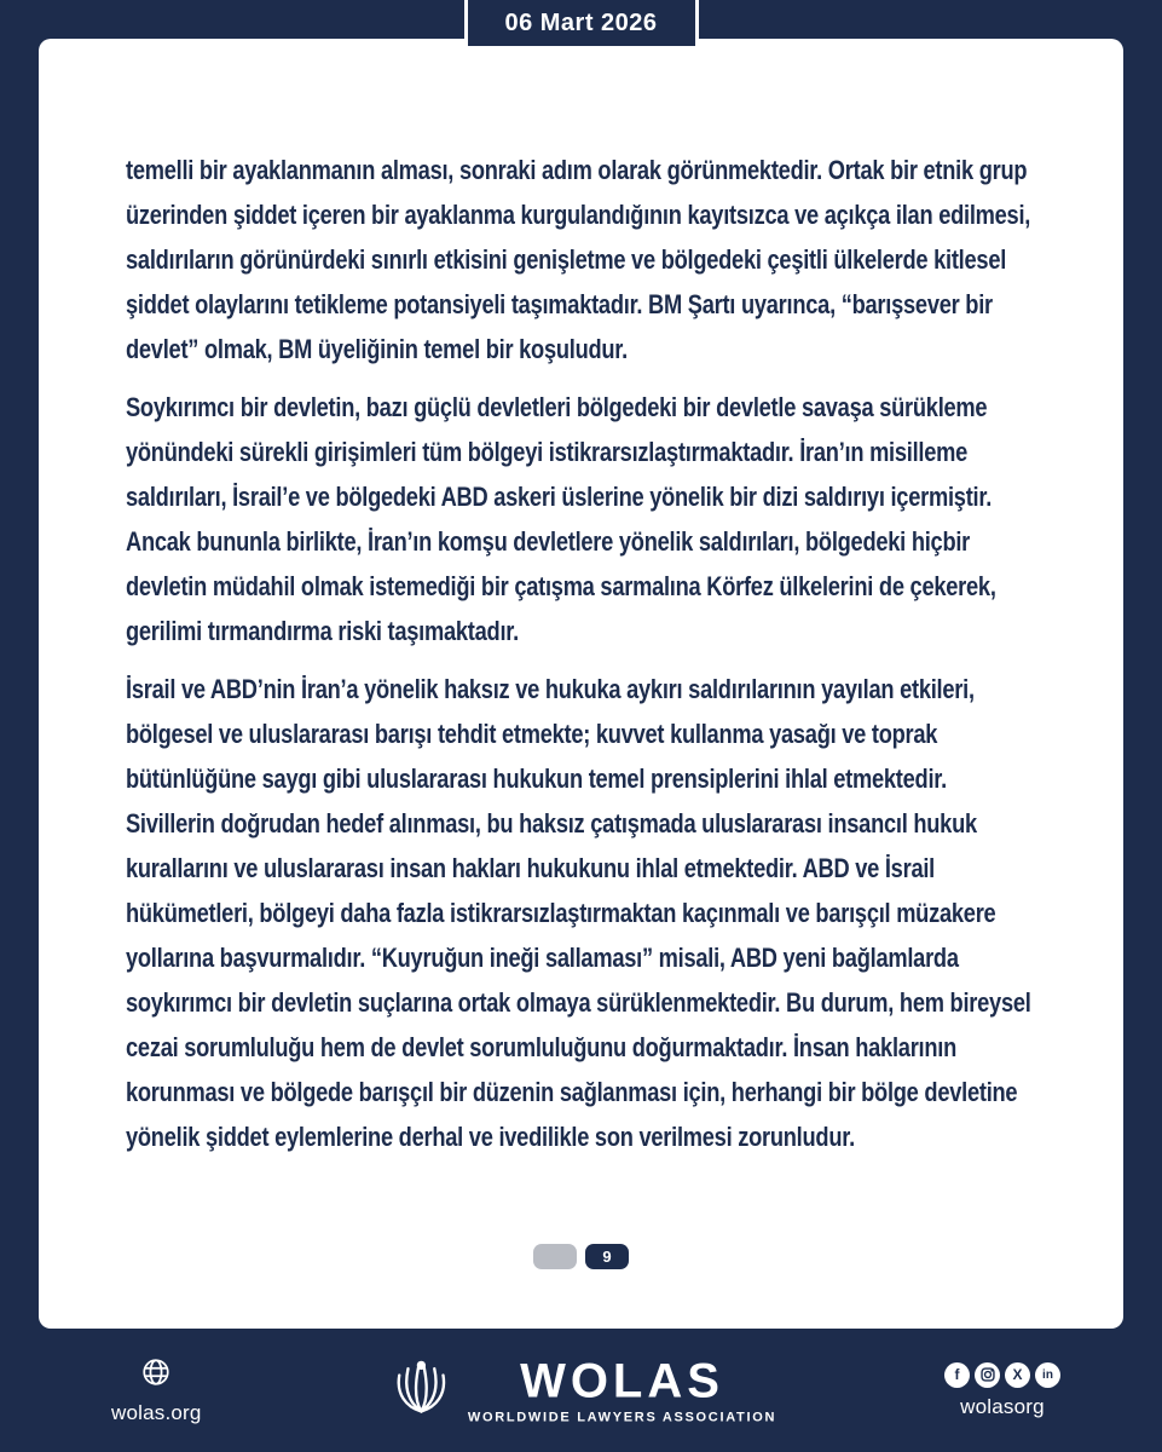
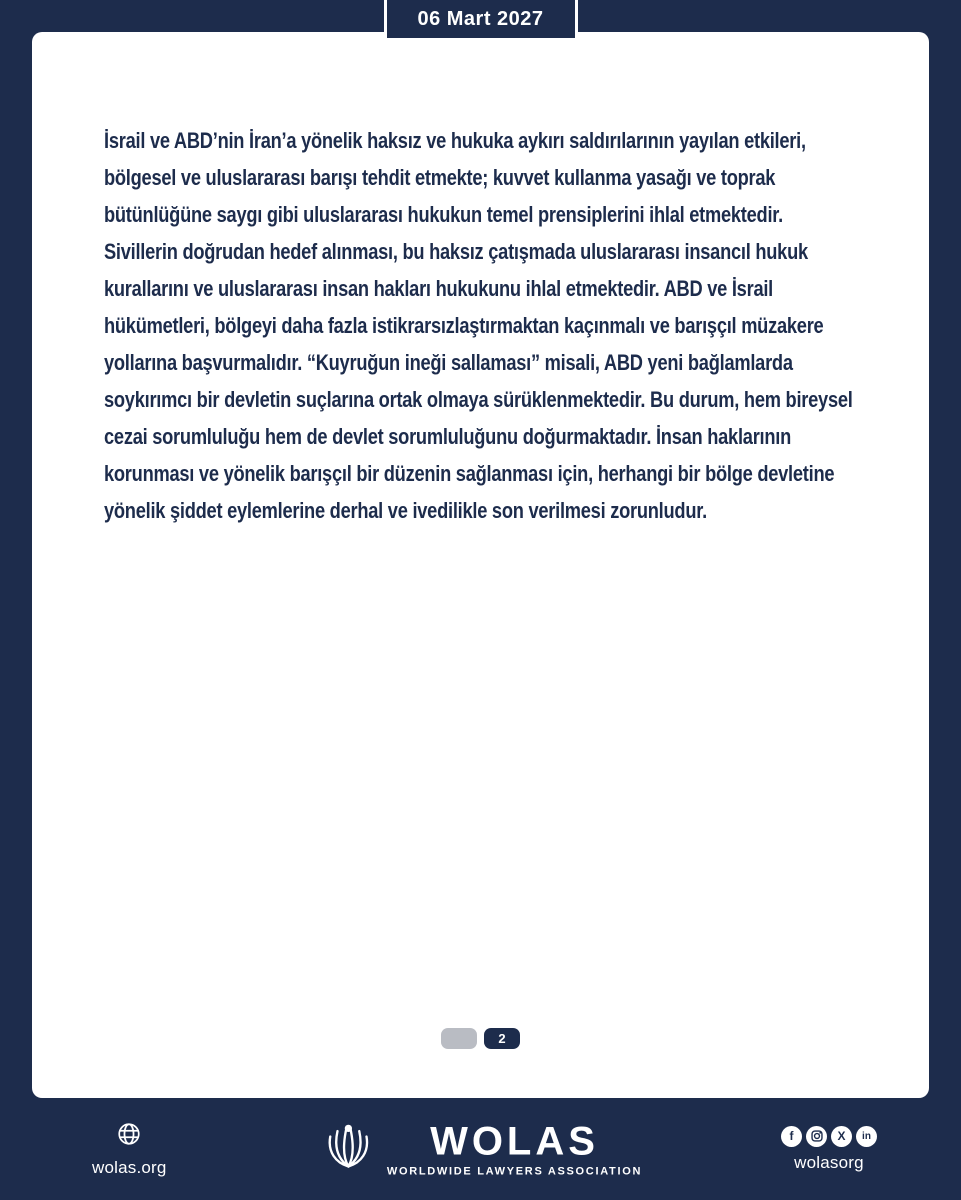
- 06 Mart 2026
+ 06 Mart 2027
- temelli bir ayaklanmanın alması, sonraki adım olarak görünmektedir. Ortak bir etnik grup üzerinden şiddet içeren bir ayaklanma kurgulandığının kayıtsızca ve açıkça ilan edilmesi, saldırıların görünürdeki sınırlı etkisini genişletme ve bölgedeki çeşitli ülkelerde kitlesel şiddet olaylarını tetikleme potansiyeli taşımaktadır. BM Şartı uyarınca, “barışsever bir devlet” olmak, BM üyeliğinin temel bir koşuludur.
- Soykırımcı bir devletin, bazı güçlü devletleri bölgedeki bir devletle savaşa sürükleme yönündeki sürekli girişimleri tüm bölgeyi istikrarsızlaştırmaktadır. İran’ın misilleme saldırıları, İsrail’e ve bölgedeki ABD askeri üslerine yönelik bir dizi saldırıyı içermiştir. Ancak bununla birlikte, İran’ın komşu devletlere yönelik saldırıları, bölgedeki hiçbir devletin müdahil olmak istemediği bir çatışma sarmalına Körfez ülkelerini de çekerek, gerilimi tırmandırma riski taşımaktadır.
- İsrail ve ABD’nin İran’a yönelik haksız ve hukuka aykırı saldırılarının yayılan etkileri, bölgesel ve uluslararası barışı tehdit etmekte; kuvvet kullanma yasağı ve toprak bütünlüğüne saygı gibi uluslararası hukukun temel prensiplerini ihlal etmektedir. Sivillerin doğrudan hedef alınması, bu haksız çatışmada uluslararası insancıl hukuk kurallarını ve uluslararası insan hakları hukukunu ihlal etmektedir. ABD ve İsrail hükümetleri, bölgeyi daha fazla istikrarsızlaştırmaktan kaçınmalı ve barışçıl müzakere yollarına başvurmalıdır. “Kuyruğun ineği sallaması” misali, ABD yeni bağlamlarda soykırımcı bir devletin suçlarına ortak olmaya sürüklenmektedir. Bu durum, hem bireysel cezai sorumluluğu hem de devlet sorumluluğunu doğurmaktadır. İnsan haklarının korunması ve bölgede barışçıl bir düzenin sağlanması için, herhangi bir bölge devletine yönelik şiddet eylemlerine derhal ve ivedilikle son verilmesi zorunludur.
+ İsrail ve ABD’nin İran’a yönelik haksız ve hukuka aykırı saldırılarının yayılan etkileri, bölgesel ve uluslararası barışı tehdit etmekte; kuvvet kullanma yasağı ve toprak bütünlüğüne saygı gibi uluslararası hukukun temel prensiplerini ihlal etmektedir. Sivillerin doğrudan hedef alınması, bu haksız çatışmada uluslararası insancıl hukuk kurallarını ve uluslararası insan hakları hukukunu ihlal etmektedir. ABD ve İsrail hükümetleri, bölgeyi daha fazla istikrarsızlaştırmaktan kaçınmalı ve barışçıl müzakere yollarına başvurmalıdır. “Kuyruğun ineği sallaması” misali, ABD yeni bağlamlarda soykırımcı bir devletin suçlarına ortak olmaya sürüklenmektedir. Bu durum, hem bireysel cezai sorumluluğu hem de devlet sorumluluğunu doğurmaktadır. İnsan haklarının korunması ve yönelik barışçıl bir düzenin sağlanması için, herhangi bir bölge devletine yönelik şiddet eylemlerine derhal ve ivedilikle son verilmesi zorunludur.
- 9
+ 2
  wolas.org
  WOLAS
  WORLDWIDE LAWYERS ASSOCIATION
  f
  X
  in
  wolasorg
